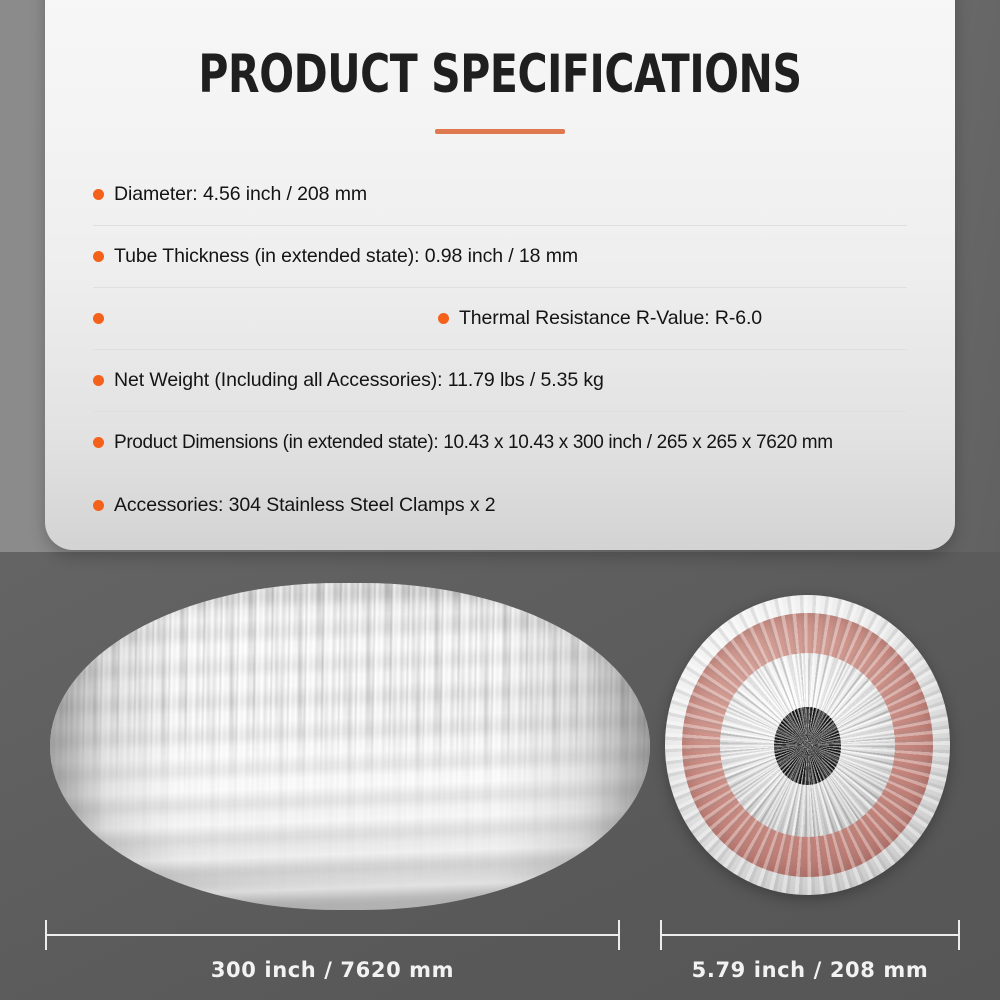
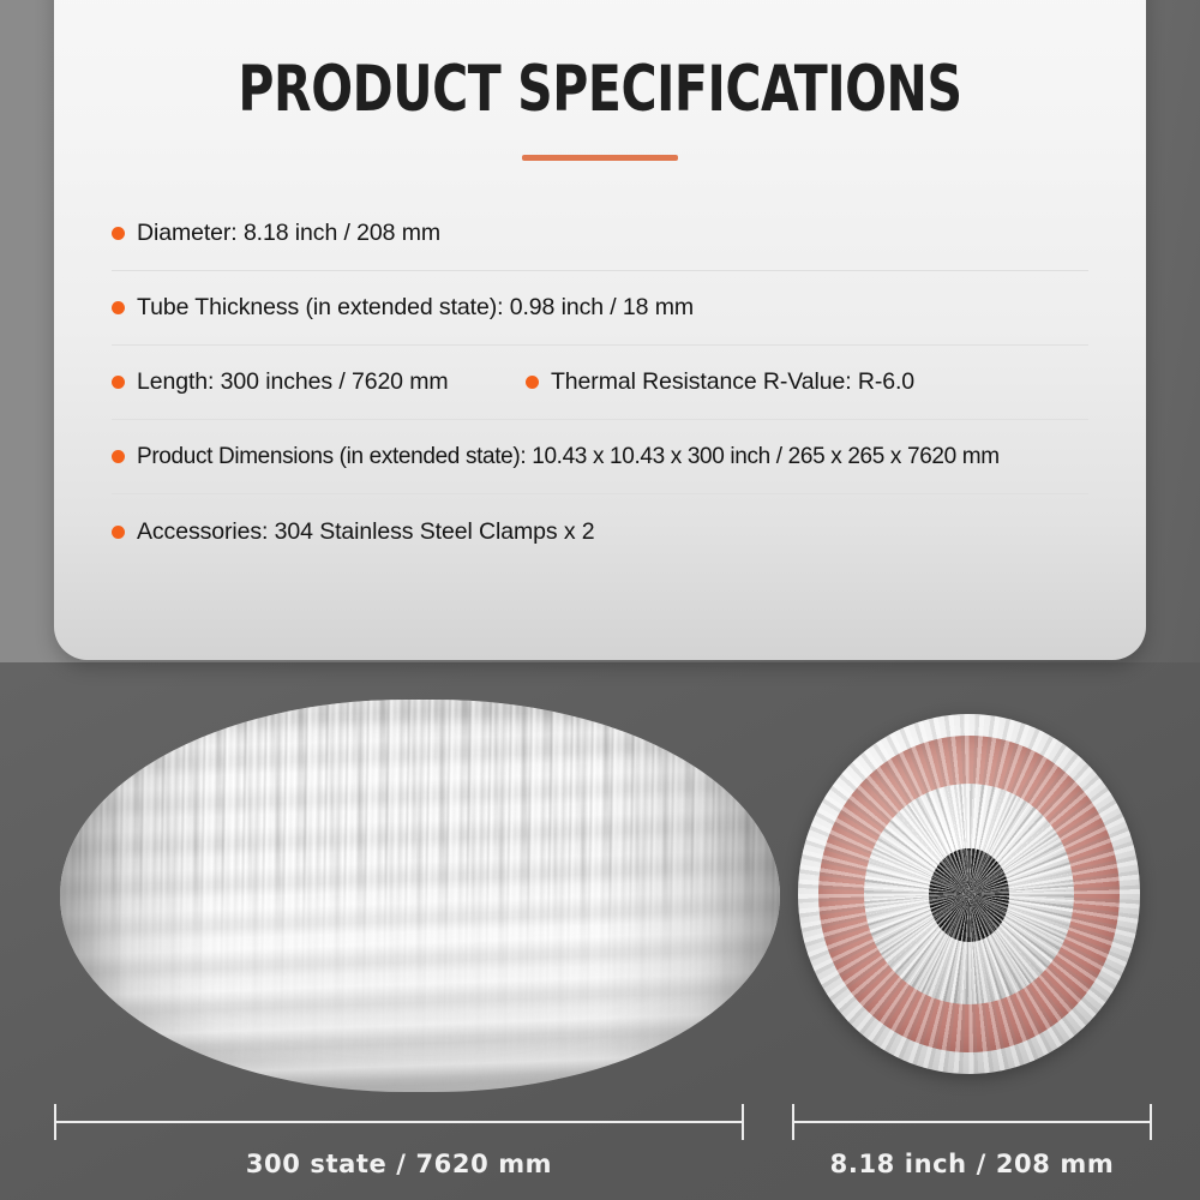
  PRODUCT SPECIFICATIONS
- Diameter: 4.56 inch / 208 mm
+ Diameter: 8.18 inch / 208 mm
  Tube Thickness (in extended state): 0.98 inch / 18 mm
+ Length: 300 inches / 7620 mm
  Thermal Resistance R-Value: R-6.0
- Net Weight (Including all Accessories): 11.79 lbs / 5.35 kg
  Product Dimensions (in extended state): 10.43 x 10.43 x 300 inch / 265 x 265 x 7620 mm
  Accessories: 304 Stainless Steel Clamps x 2
- 300 inch / 7620 mm
+ 300 state / 7620 mm
- 5.79 inch / 208 mm
+ 8.18 inch / 208 mm
